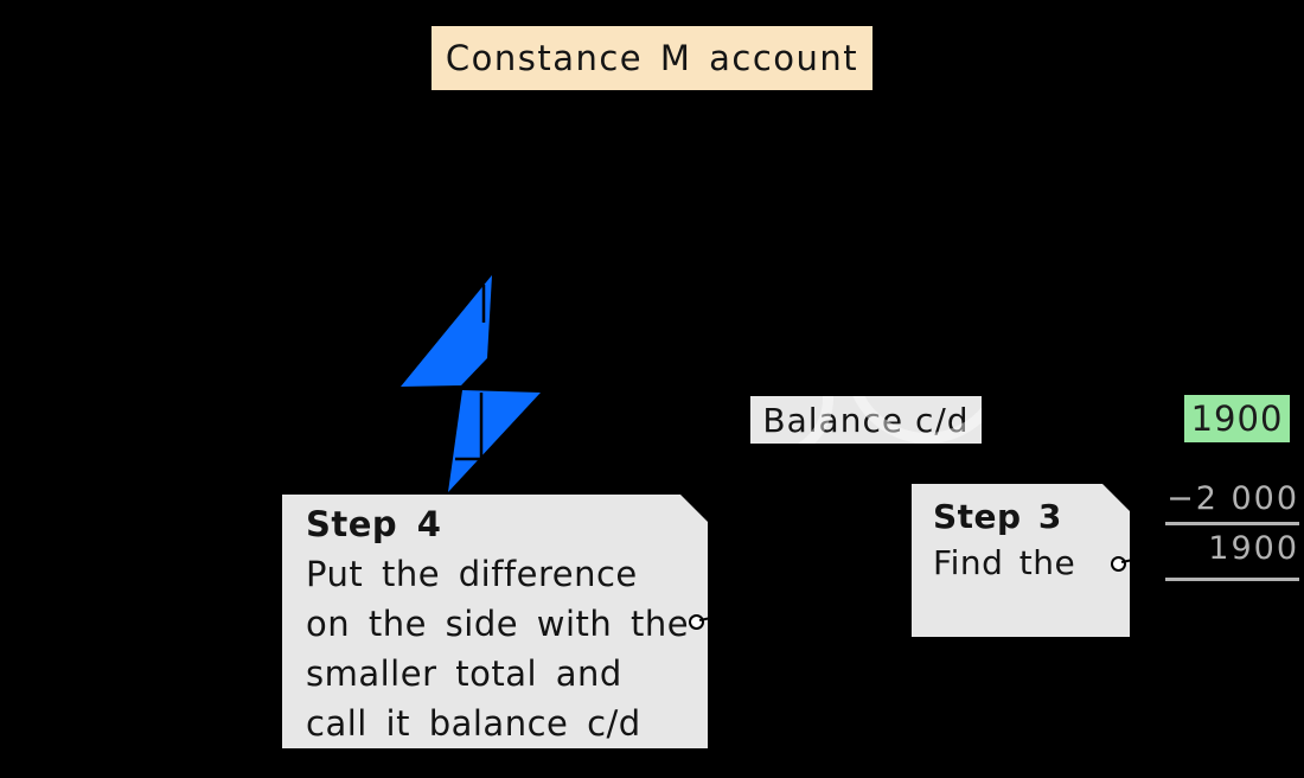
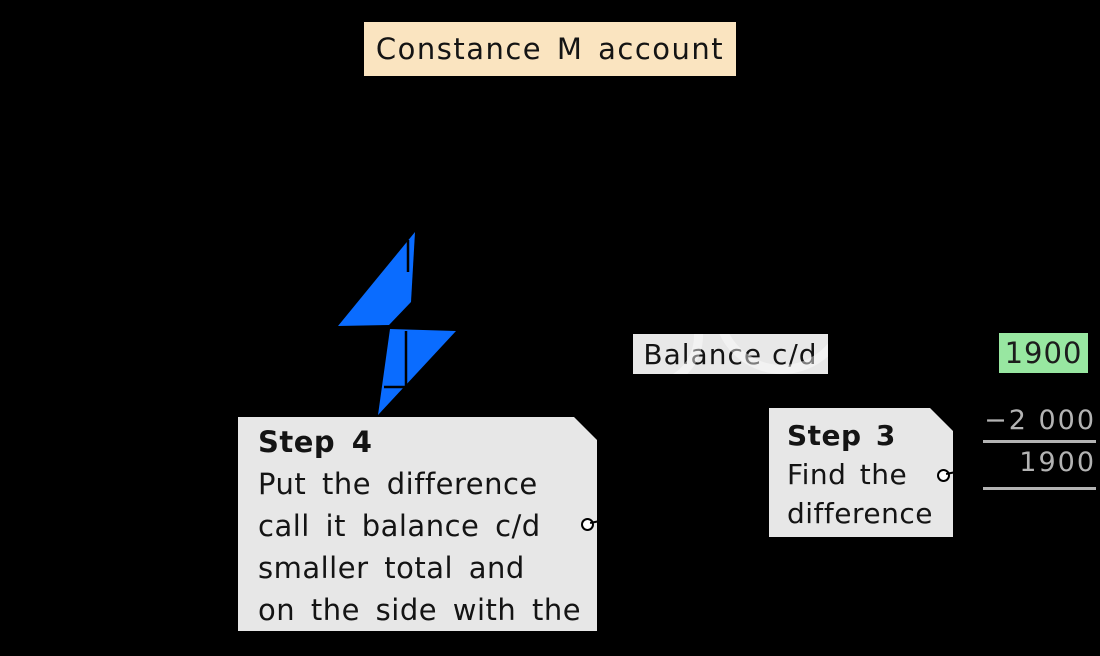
  Constance M account
  Balance c/d
  1900
  −2 000
  1900
  Step 4
  Put the difference
- on the side with the
+ call it balance c/d
  smaller total and
- call it balance c/d
+ on the side with the
  Step 3
  Find the
+ difference
